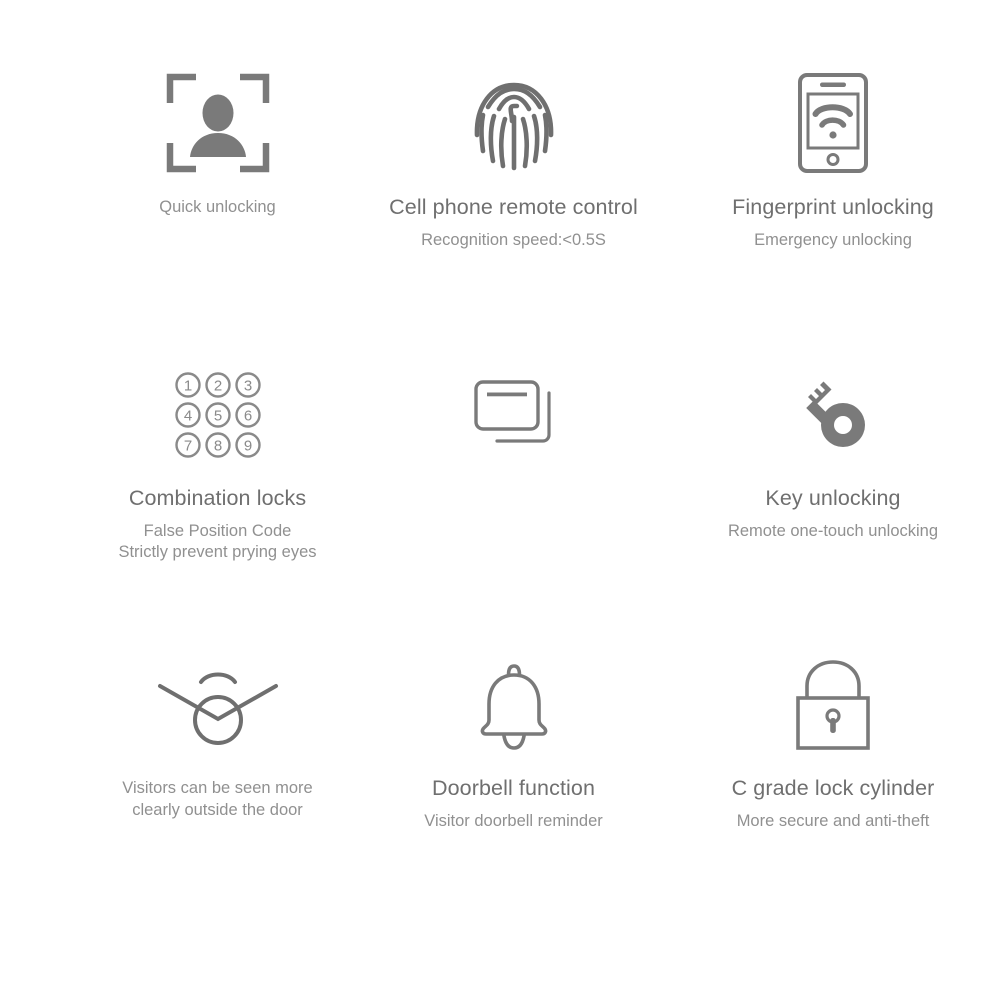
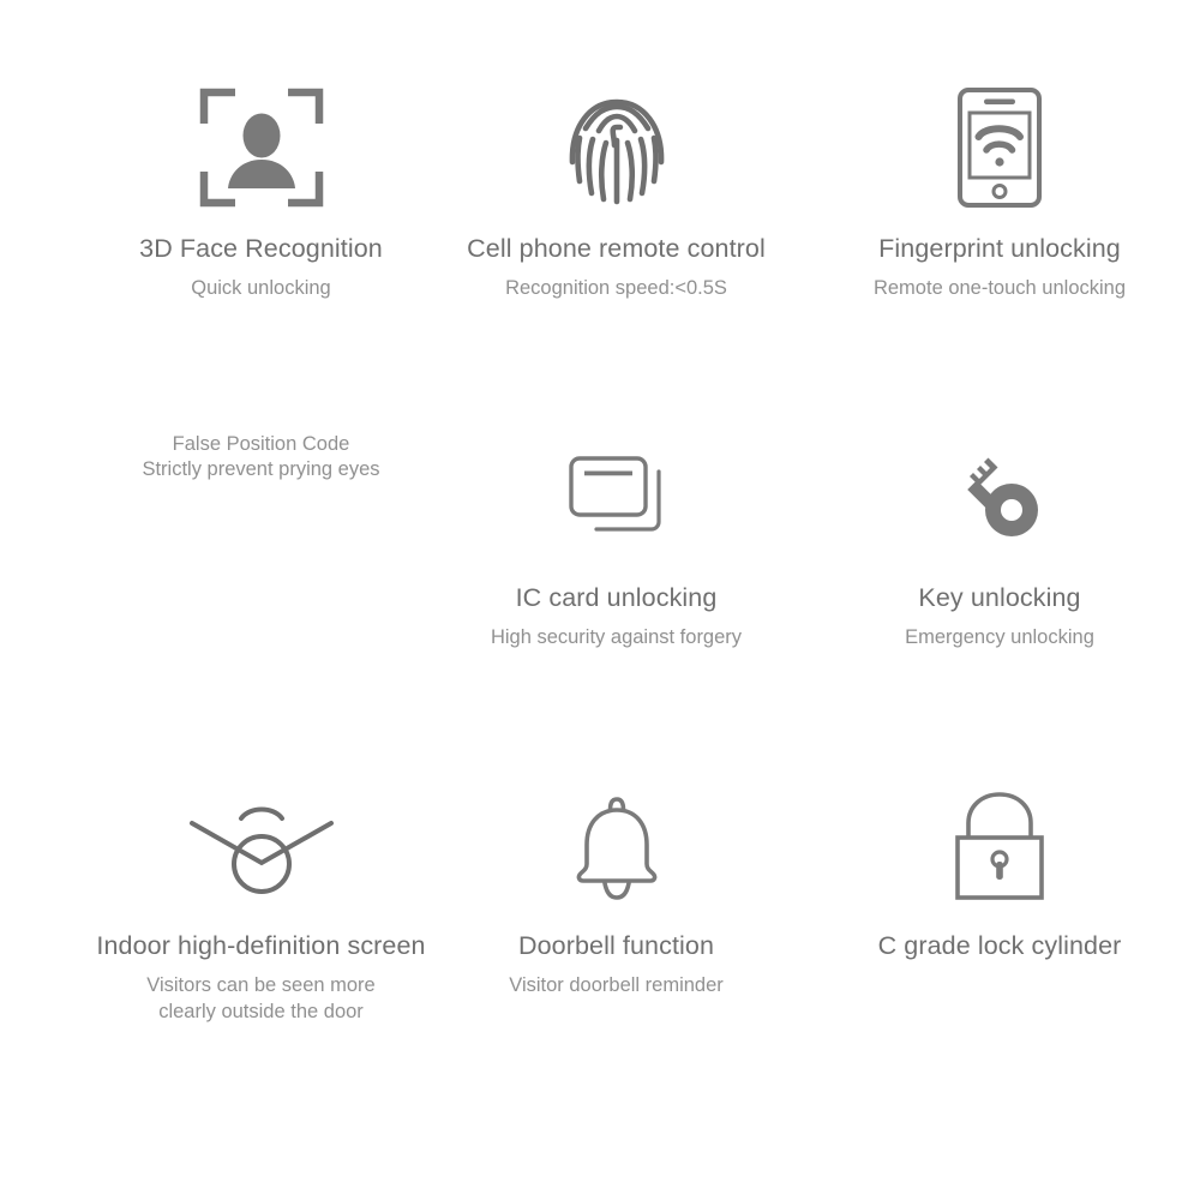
+ 3D Face Recognition
  Quick unlocking
  Cell phone remote control
  Recognition speed:<0.5S
  Fingerprint unlocking
- Emergency unlocking
+ Remote one-touch unlocking
- 1
- 2
- 3
- 4
- 5
- 6
- 7
- 8
- 9
- Combination locks
  False Position Code
  Strictly prevent prying eyes
+ IC card unlocking
+ High security against forgery
  Key unlocking
- Remote one-touch unlocking
+ Emergency unlocking
+ Indoor high-definition screen
  Visitors can be seen more
  clearly outside the door
  Doorbell function
  Visitor doorbell reminder
  C grade lock cylinder
- More secure and anti-theft
